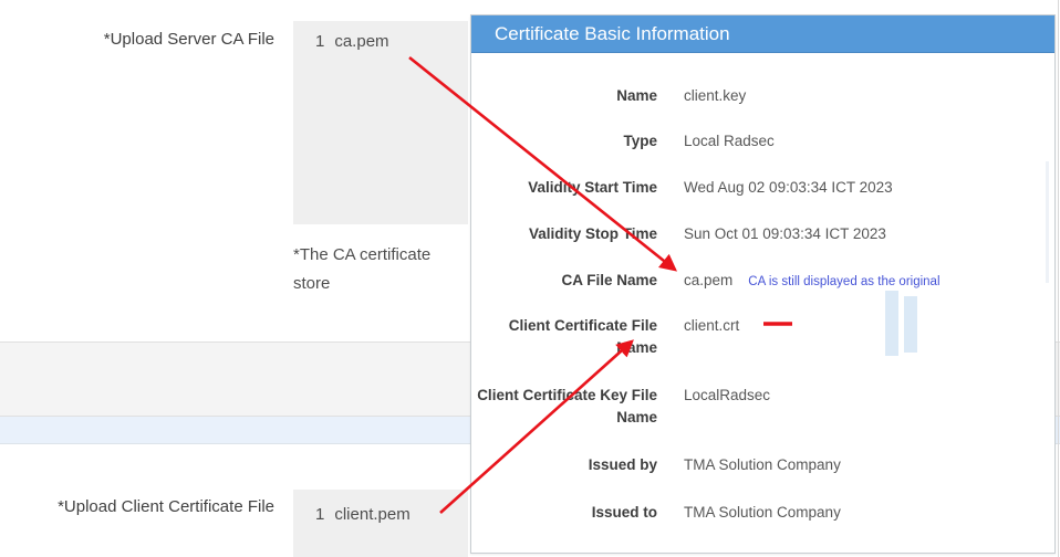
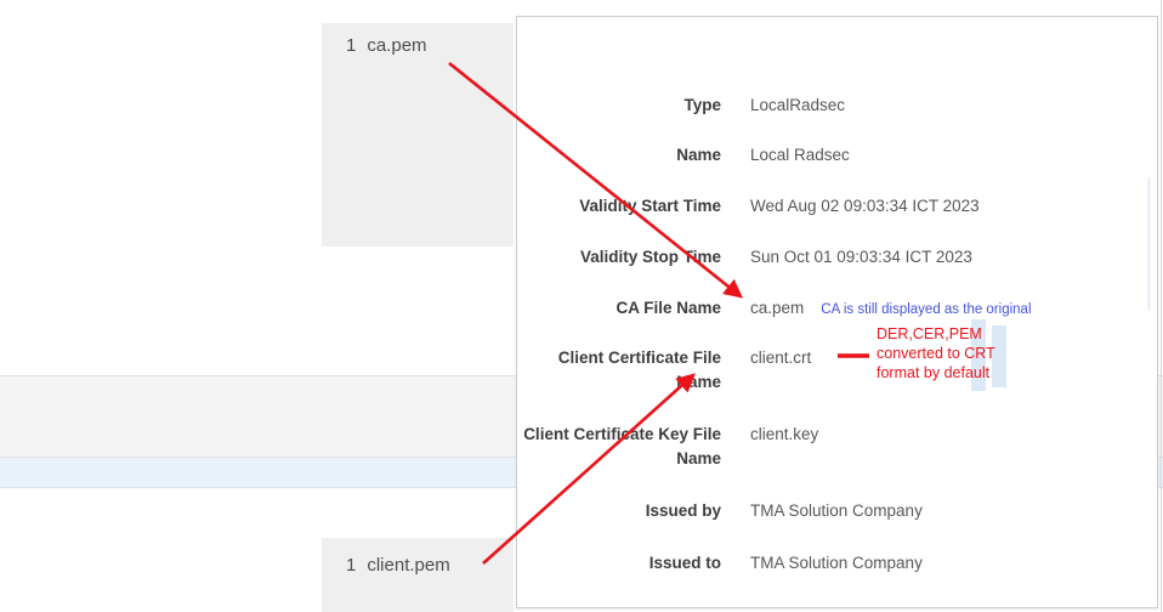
- *Upload Server CA File
  1
  ca.pem
- *The CA certificate store
- *Upload Client Certificate File
  1
  client.pem
- Certificate Basic Information
- Name
+ Type
- client.key
+ LocalRadsec
- Type
+ Name
  Local Radsec
  Validity Start Time
  Wed Aug 02 09:03:34 ICT 2023
  Validity Stop Time
  Sun Oct 01 09:03:34 ICT 2023
  CA File Name
  ca.pem CA is still displayed as the original
  Client Certificate File Name
  client.crt
  Client Certifiate Key File Name
- LocalRadsec
+ client.key
  Issued by
  TMA Solution Company
  Issued to
  TMA Solution Company
+ DER,CER,PEM
+ converted to CRT
+ format by default
